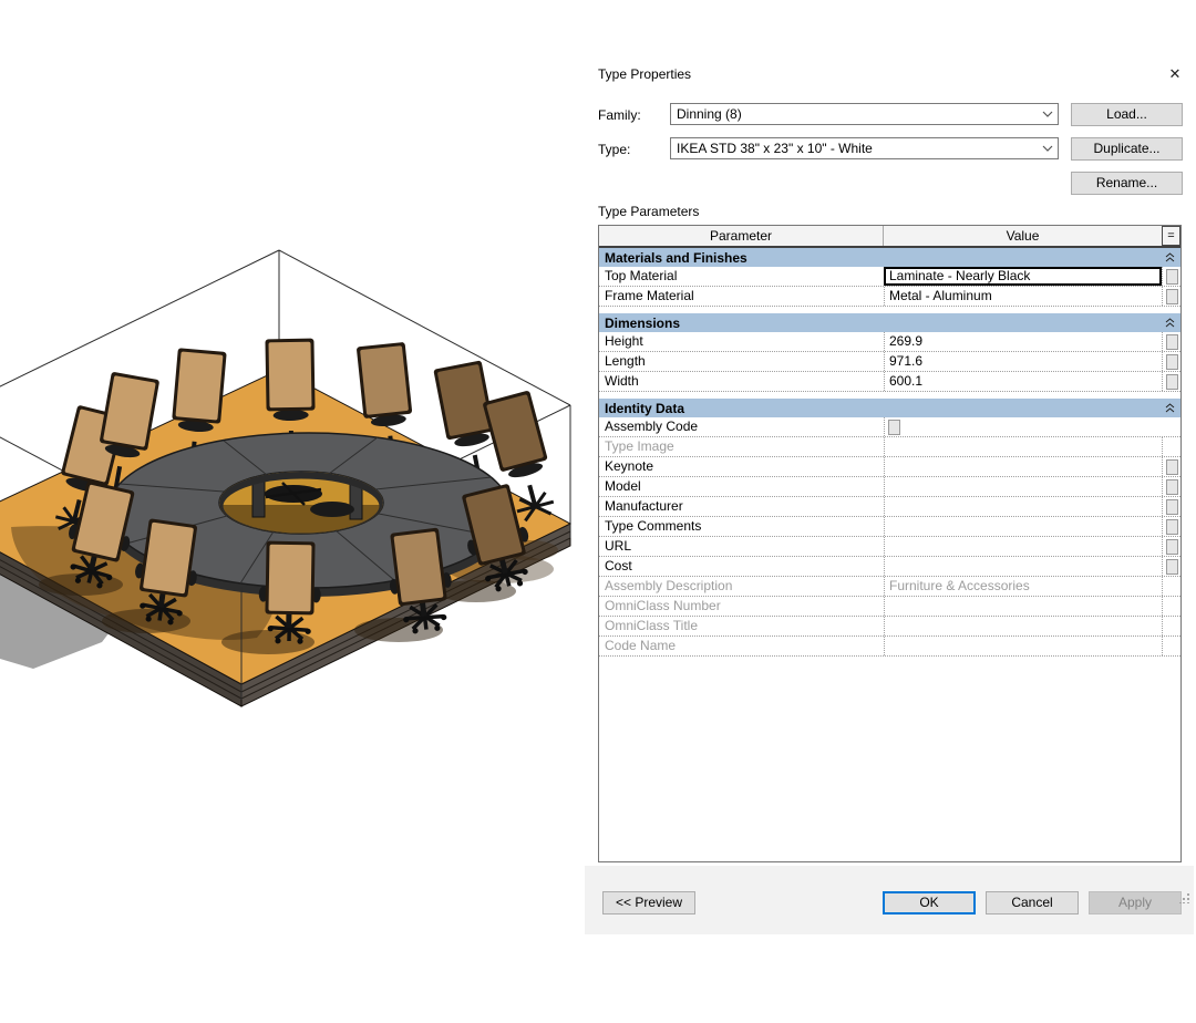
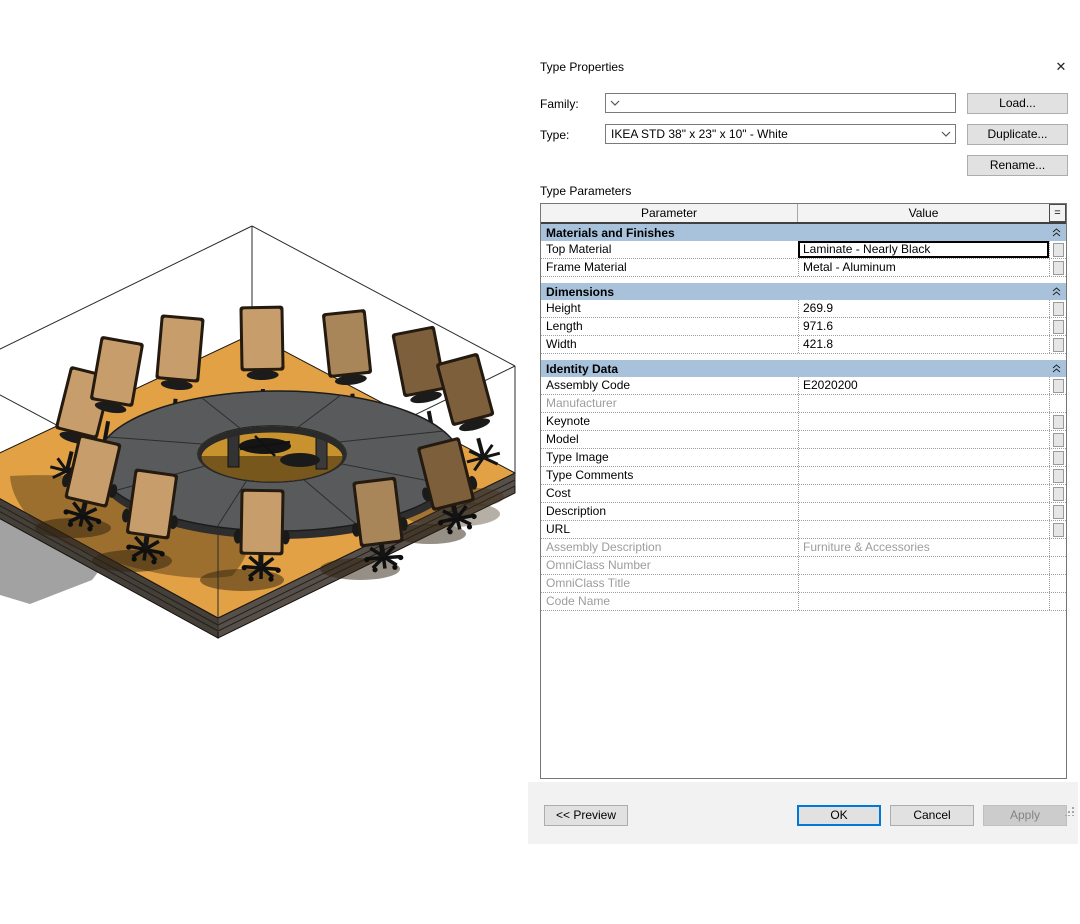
  Type Properties
  ✕
  Family:
- Dinning (8)
  Load...
  Type:
  IKEA STD 38" x 23" x 10" - White
  Duplicate...
  Rename...
  Type Parameters
  Parameter
  Value
  =
  Materials and Finishes
  Top Material
  Laminate - Nearly Black
  Frame Material
  Metal - Aluminum
  Dimensions
  Height
  269.9
  Length
  971.6
  Width
- 600.1
+ 421.8
  Identity Data
  Assembly Code
+ E2020200
- Type Image
+ Manufacturer
  Keynote
  Model
- Manufacturer
+ Type Image
  Type Comments
- URL
+ Cost
+ Description
- Cost
+ URL
  Assembly Description
  Furniture & Accessories
  OmniClass Number
  OmniClass Title
  Code Name
  << Preview
  OK
  Cancel
  Apply
